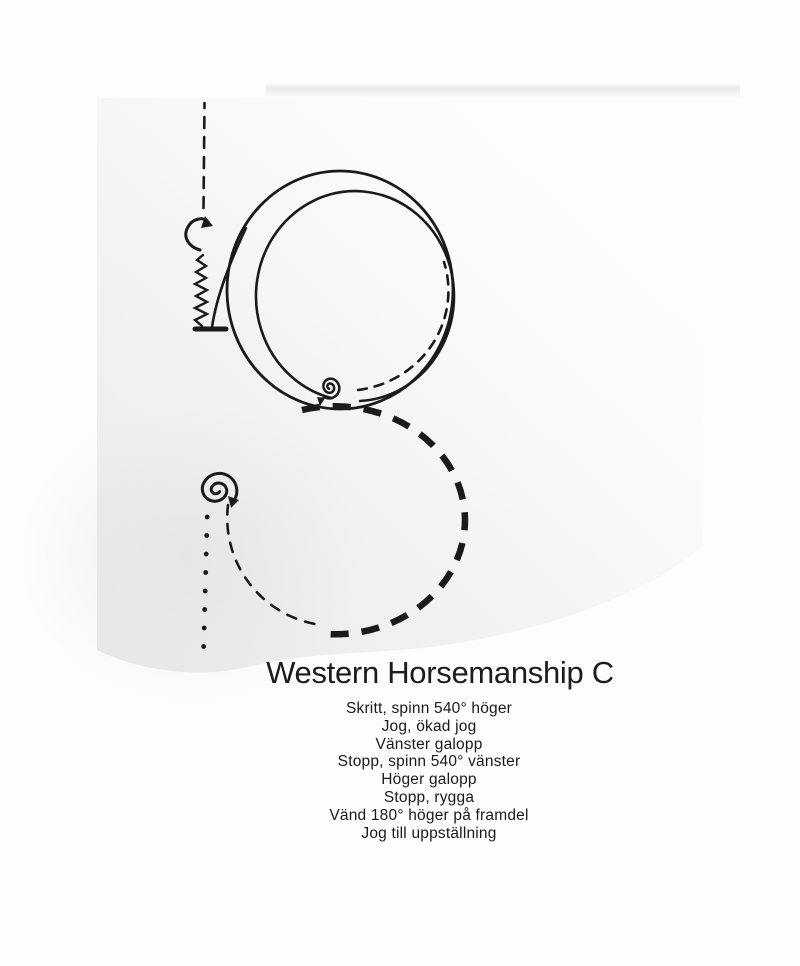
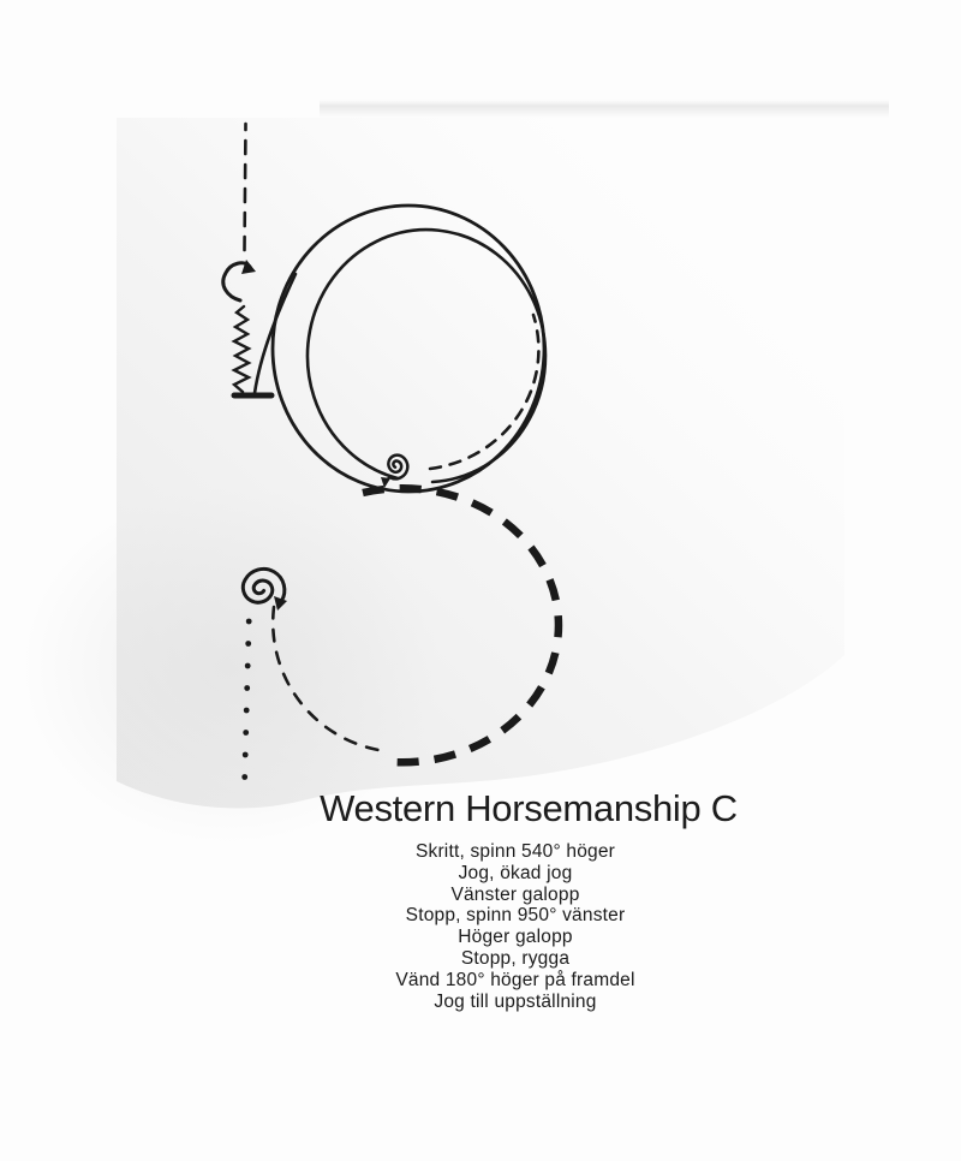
  Western Horsemanship C
  Skritt, spinn 540° höger
  Jog, ökad jog
  Vänster galopp
- Stopp, spinn 540° vänster
+ Stopp, spinn 950° vänster
  Höger galopp
  Stopp, rygga
  Vänd 180° höger på framdel
  Jog till uppställning
